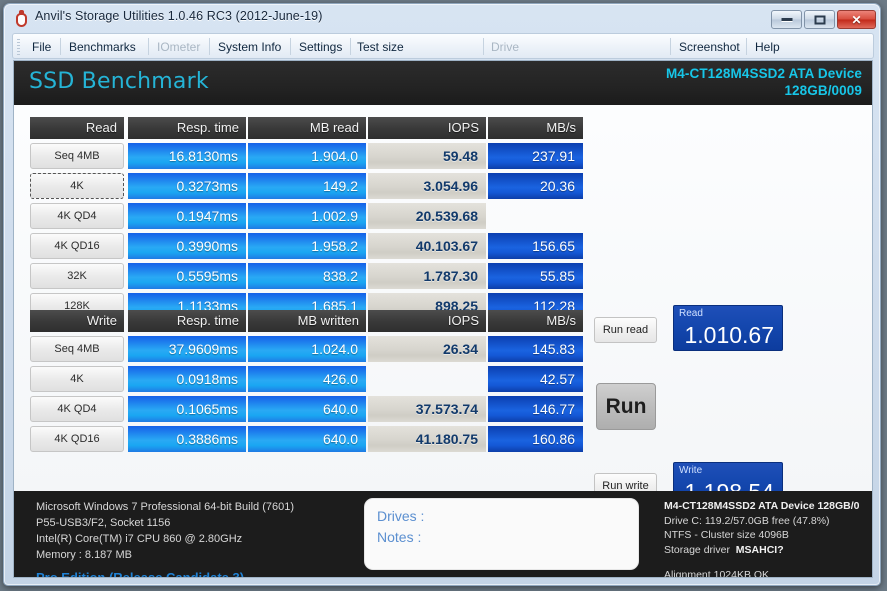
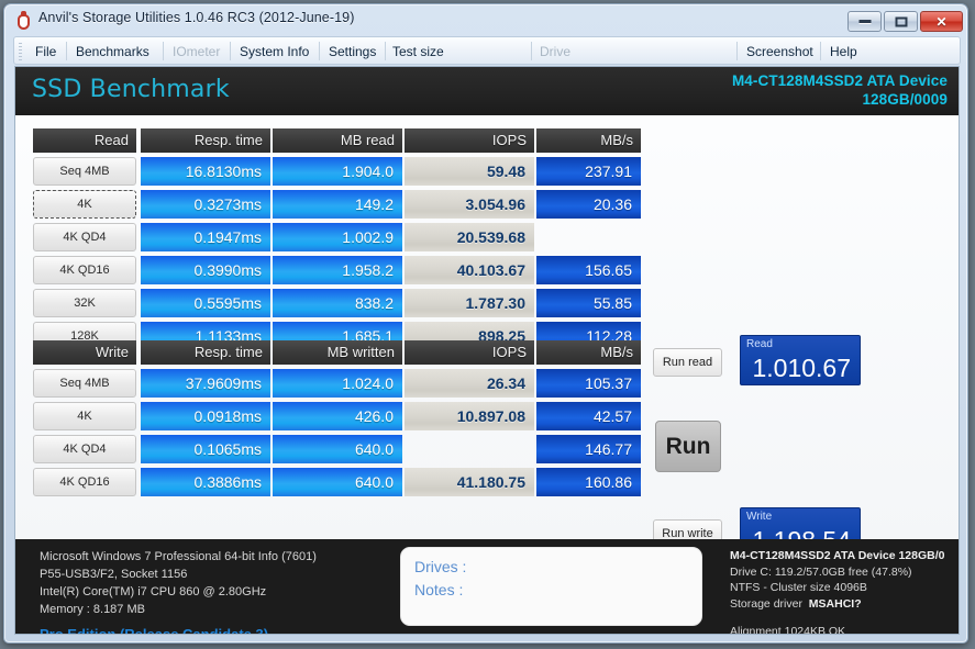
  Anvil's Storage Utilities 1.0.46 RC3 (2012-June-19)
  ✕
  File
  Benchmarks
  IOmeter
  System Info
  Settings
  Test size
  Drive
  Screenshot
  Help
  SSD Benchmark
  M4-CT128M4SSD2 ATA Device
  128GB/0009
  Read
  Resp. time
  MB read
  IOPS
  MB/s
  Seq 4MB
  16.8130ms
  1.904.0
  59.48
  237.91
  4K
  0.3273ms
  149.2
  3.054.96
  20.36
  4K QD4
  0.1947ms
  1.002.9
  20.539.68
  4K QD16
  0.3990ms
  1.958.2
  40.103.67
  156.65
  32K
  0.5595ms
  838.2
  1.787.30
  55.85
  128K
  1.1133ms
  1.685.1
  898.25
  112.28
  Write
  Resp. time
  MB written
  IOPS
  MB/s
  Seq 4MB
  37.9609ms
  1.024.0
  26.34
- 145.83
+ 105.37
  4K
  0.0918ms
  426.0
+ 10.897.08
  42.57
  4K QD4
  0.1065ms
  640.0
- 37.573.74
  146.77
  4K QD16
  0.3886ms
  640.0
  41.180.75
  160.86
  Run read
  Run
  Run write
  Read
  1.010.67
  Write
- Microsoft Windows 7 Professional 64-bit Build (7601)
+ Microsoft Windows 7 Professional 64-bit Info (7601)
  P55-USB3/F2, Socket 1156
  Intel(R) Core(TM) i7 CPU 860 @ 2.80GHz
  Memory : 8.187 MB
  Drives :
  Notes :
  M4-CT128M4SSD2 ATA Device 128GB/0
  Drive C: 119.2/57.0GB free (47.8%)
  NTFS - Cluster size 4096B
  Storage driver MSAHCI?
  Alignment 1024KB OK
